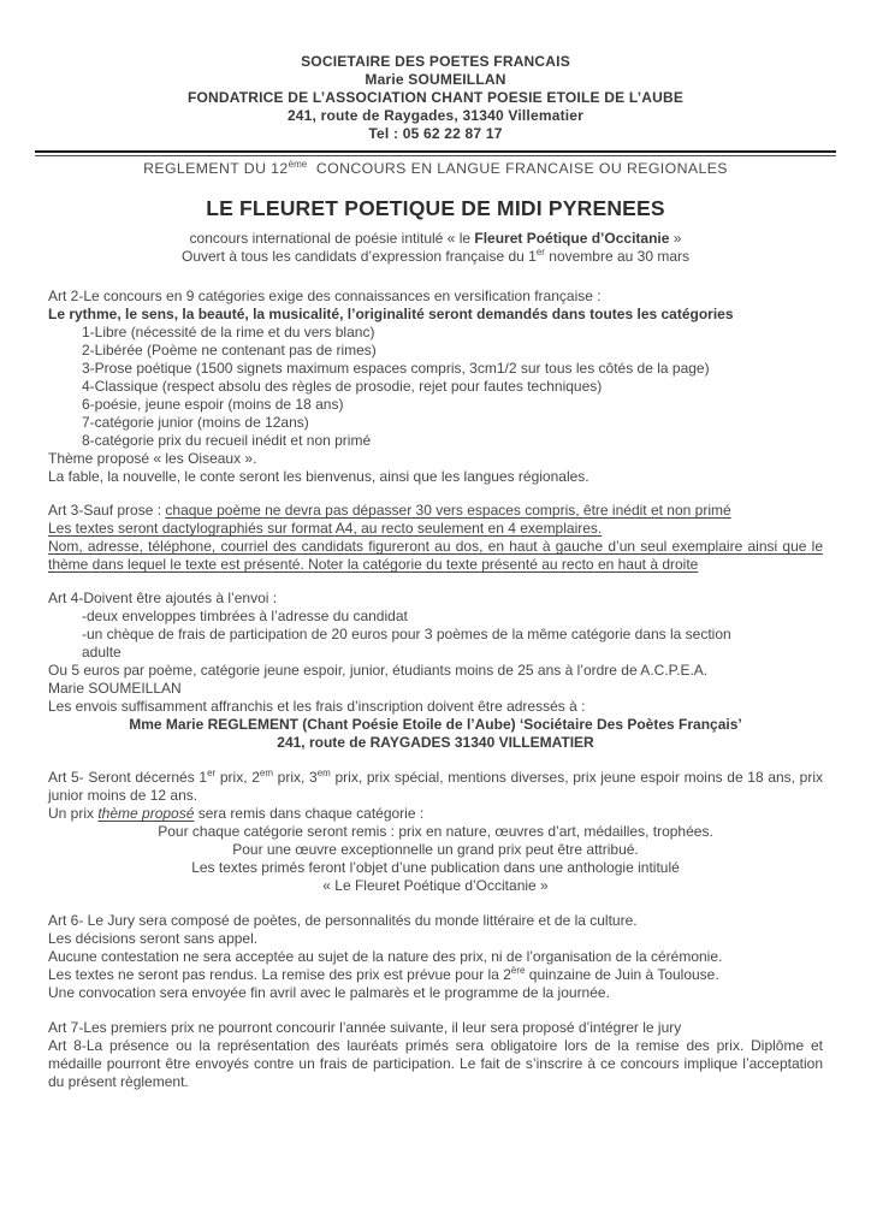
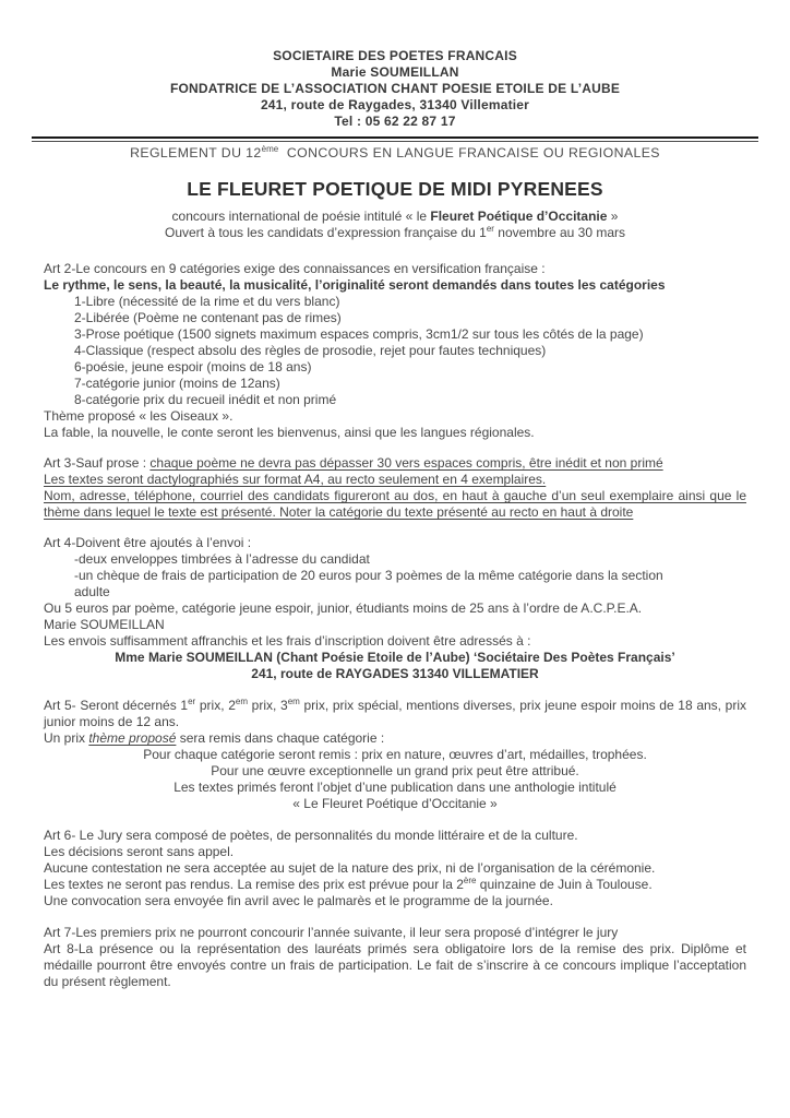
  SOCIETAIRE DES POETES FRANCAIS
  Marie SOUMEILLAN
  FONDATRICE DE L’ASSOCIATION CHANT POESIE ETOILE DE L’AUBE
  241, route de Raygades, 31340 Villematier
  Tel : 05 62 22 87 17
  REGLEMENT DU 12ème CONCOURS EN LANGUE FRANCAISE OU REGIONALES
  LE FLEURET POETIQUE DE MIDI PYRENEES
  concours international de poésie intitulé « le Fleuret Poétique d’Occitanie »
  Ouvert à tous les candidats d’expression française du 1er novembre au 30 mars
  Art 2-Le concours en 9 catégories exige des connaissances en versification française :
  Le rythme, le sens, la beauté, la musicalité, l’originalité seront demandés dans toutes les catégories
  1-Libre (nécessité de la rime et du vers blanc)
  2-Libérée (Poème ne contenant pas de rimes)
  3-Prose poétique (1500 signets maximum espaces compris, 3cm1/2 sur tous les côtés de la page)
  4-Classique (respect absolu des règles de prosodie, rejet pour fautes techniques)
  6-poésie, jeune espoir (moins de 18 ans)
  7-catégorie junior (moins de 12ans)
  8-catégorie prix du recueil inédit et non primé
  Thème proposé « les Oiseaux ».
  La fable, la nouvelle, le conte seront les bienvenus, ainsi que les langues régionales.
  Art 3-Sauf prose : chaque poème ne devra pas dépasser 30 vers espaces compris, être inédit et non primé
  Les textes seront dactylographiés sur format A4, au recto seulement en 4 exemplaires.
  Nom, adresse, téléphone, courriel des candidats figureront au dos, en haut à gauche d’un seul exemplaire ainsi que le thème dans lequel le texte est présenté. Noter la catégorie du texte présenté au recto en haut à droite
  Art 4-Doivent être ajoutés à l’envoi :
  -deux enveloppes timbrées à l’adresse du candidat
  -un chèque de frais de participation de 20 euros pour 3 poèmes de la même catégorie dans la section
  adulte
  Ou 5 euros par poème, catégorie jeune espoir, junior, étudiants moins de 25 ans à l’ordre de A.C.P.E.A.
  Marie SOUMEILLAN
  Les envois suffisamment affranchis et les frais d’inscription doivent être adressés à :
- Mme Marie REGLEMENT (Chant Poésie Etoile de l’Aube) ‘Sociétaire Des Poètes Français’
+ Mme Marie SOUMEILLAN (Chant Poésie Etoile de l’Aube) ‘Sociétaire Des Poètes Français’
  241, route de RAYGADES 31340 VILLEMATIER
  Art 5- Seront décernés 1er prix, 2em prix, 3em prix, prix spécial, mentions diverses, prix jeune espoir moins de 18 ans, prix junior moins de 12 ans.
  Un prix thème proposé sera remis dans chaque catégorie :
  Pour chaque catégorie seront remis : prix en nature, œuvres d’art, médailles, trophées.
  Pour une œuvre exceptionnelle un grand prix peut être attribué.
  Les textes primés feront l’objet d’une publication dans une anthologie intitulé
  « Le Fleuret Poétique d’Occitanie »
  Art 6- Le Jury sera composé de poètes, de personnalités du monde littéraire et de la culture.
  Les décisions seront sans appel.
  Aucune contestation ne sera acceptée au sujet de la nature des prix, ni de l’organisation de la cérémonie.
  Les textes ne seront pas rendus. La remise des prix est prévue pour la 2ère quinzaine de Juin à Toulouse.
  Une convocation sera envoyée fin avril avec le palmarès et le programme de la journée.
  Art 7-Les premiers prix ne pourront concourir l’année suivante, il leur sera proposé d’intégrer le jury
  Art 8-La présence ou la représentation des lauréats primés sera obligatoire lors de la remise des prix. Diplôme et médaille pourront être envoyés contre un frais de participation. Le fait de s’inscrire à ce concours implique l’acceptation du présent règlement.
